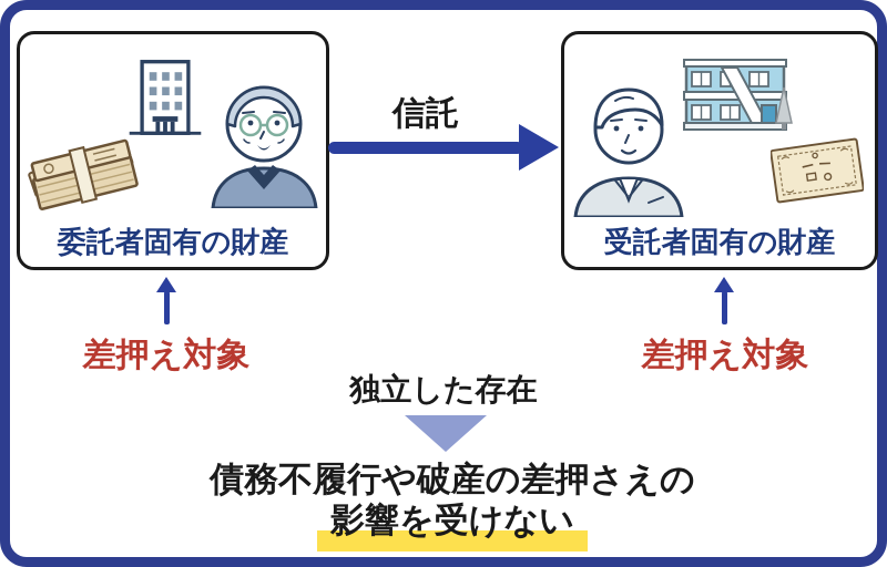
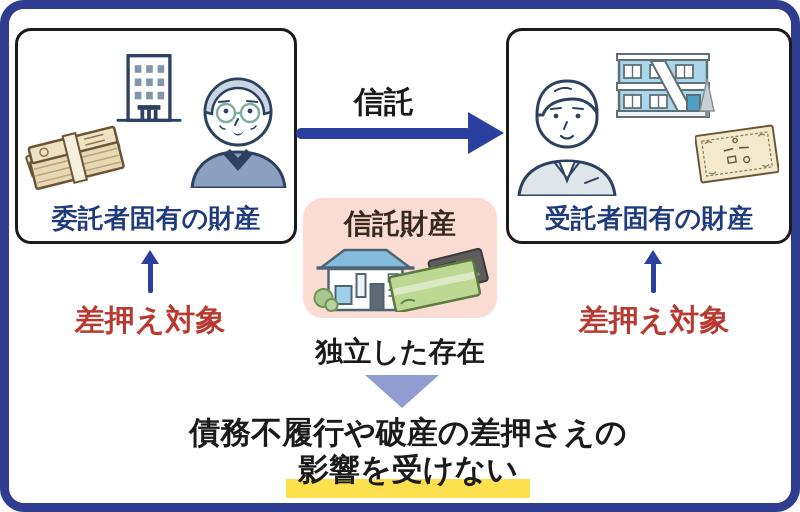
  委託者固有の財産
  信託
  受託者固有の財産
+ 信託財産
  差押え対象
  差押え対象
  独立した存在
  債務不履行や破産の差押さえの
  影響を受けない
